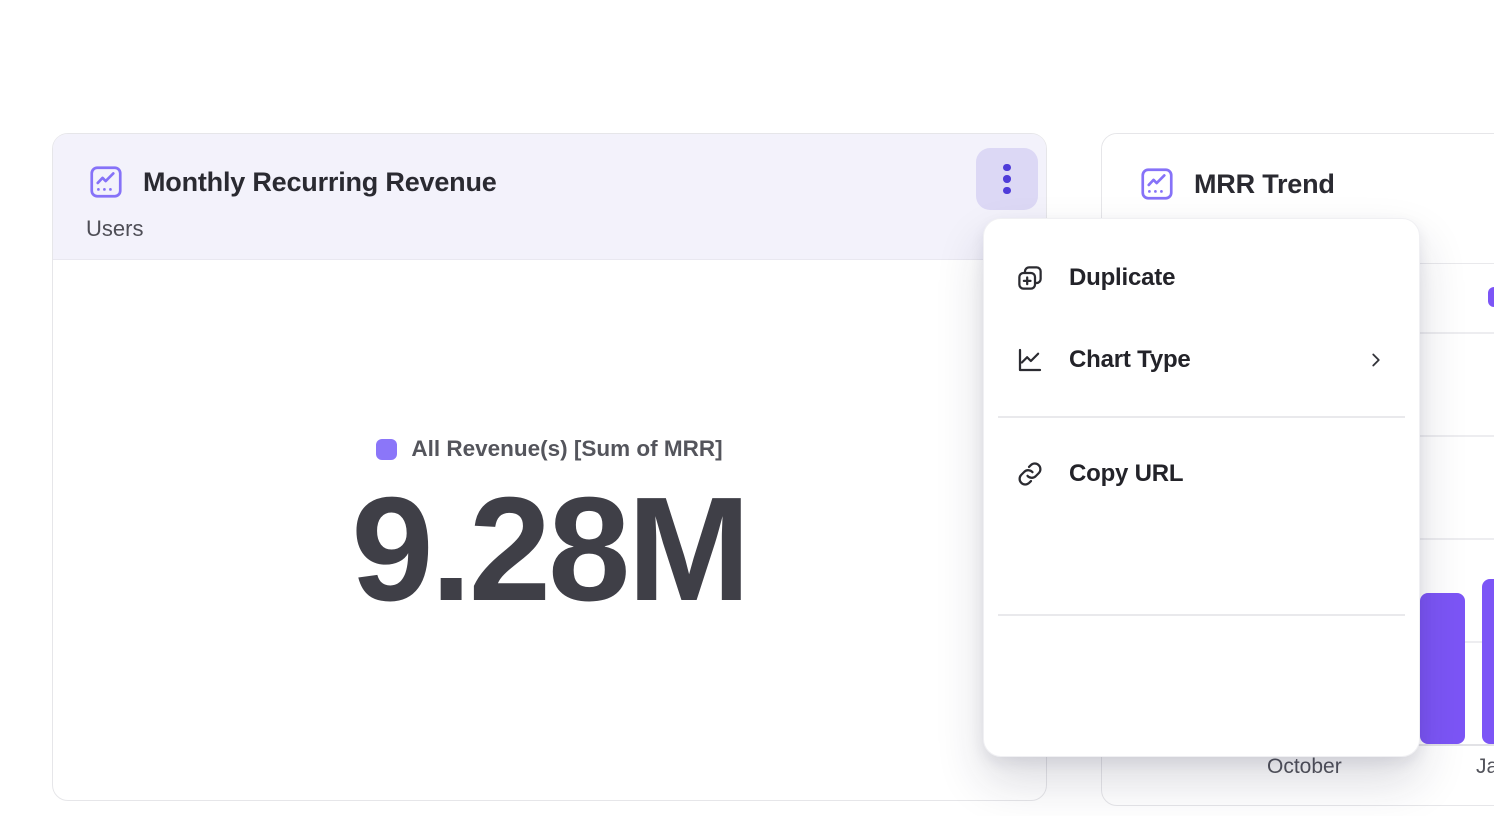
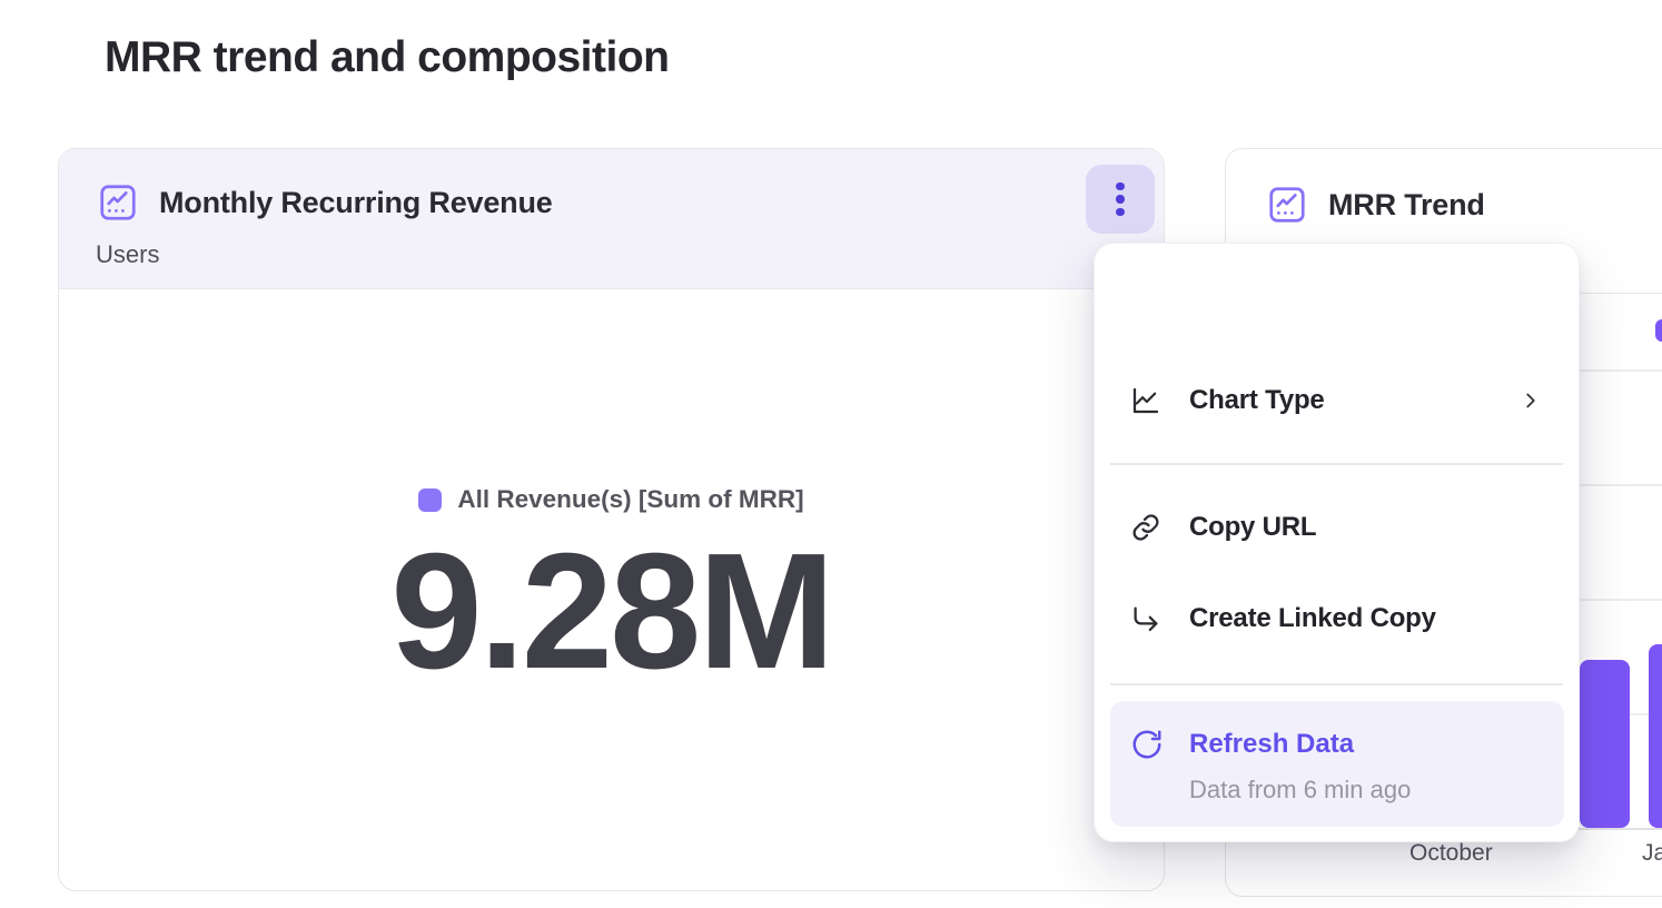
+ MRR trend and composition
  Monthly Recurring Revenue
  Users
  All Revenue(s) [Sum of MRR]
  9.28M
  MRR Trend
  October
  Ja
- Duplicate
  Chart Type
  Copy URL
+ Create Linked Copy
+ Refresh Data
+ Data from 6 min ago
